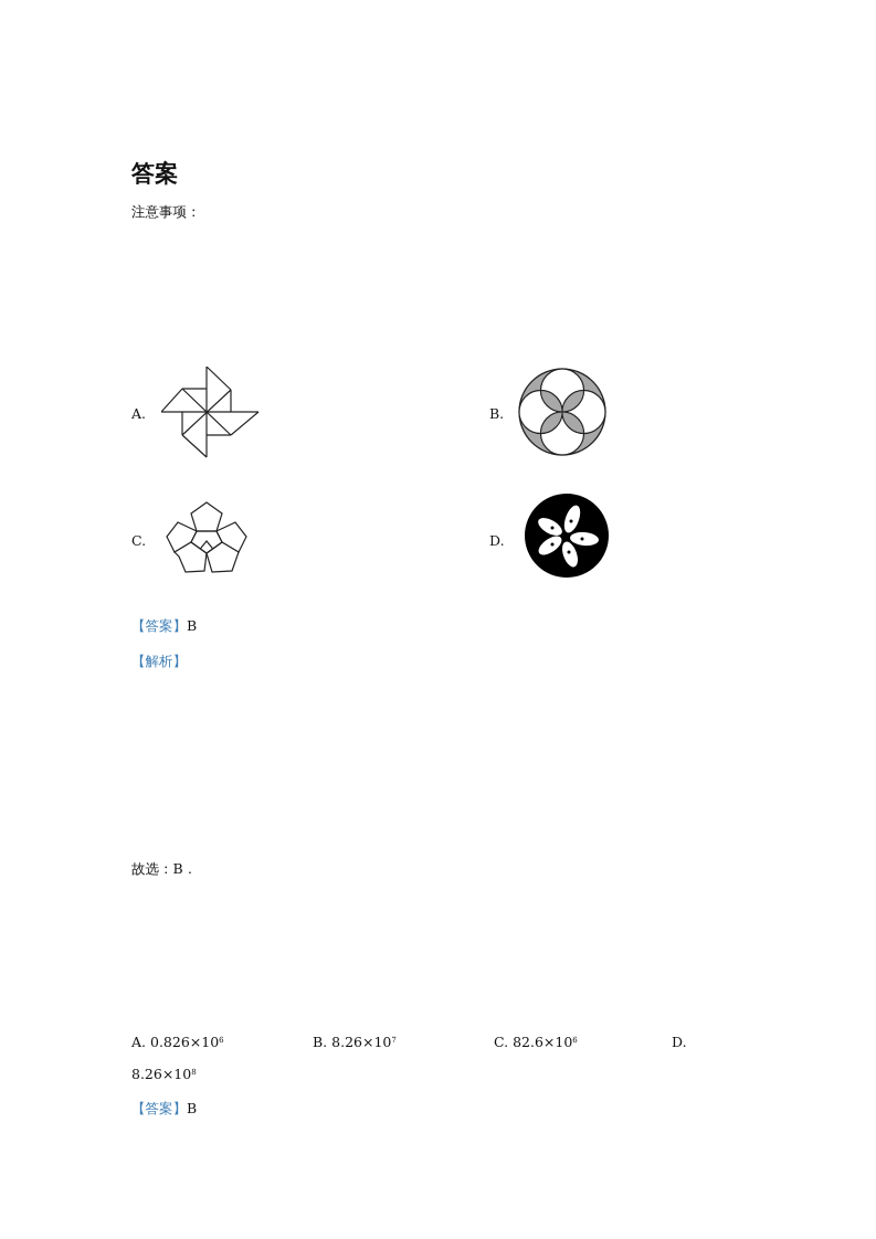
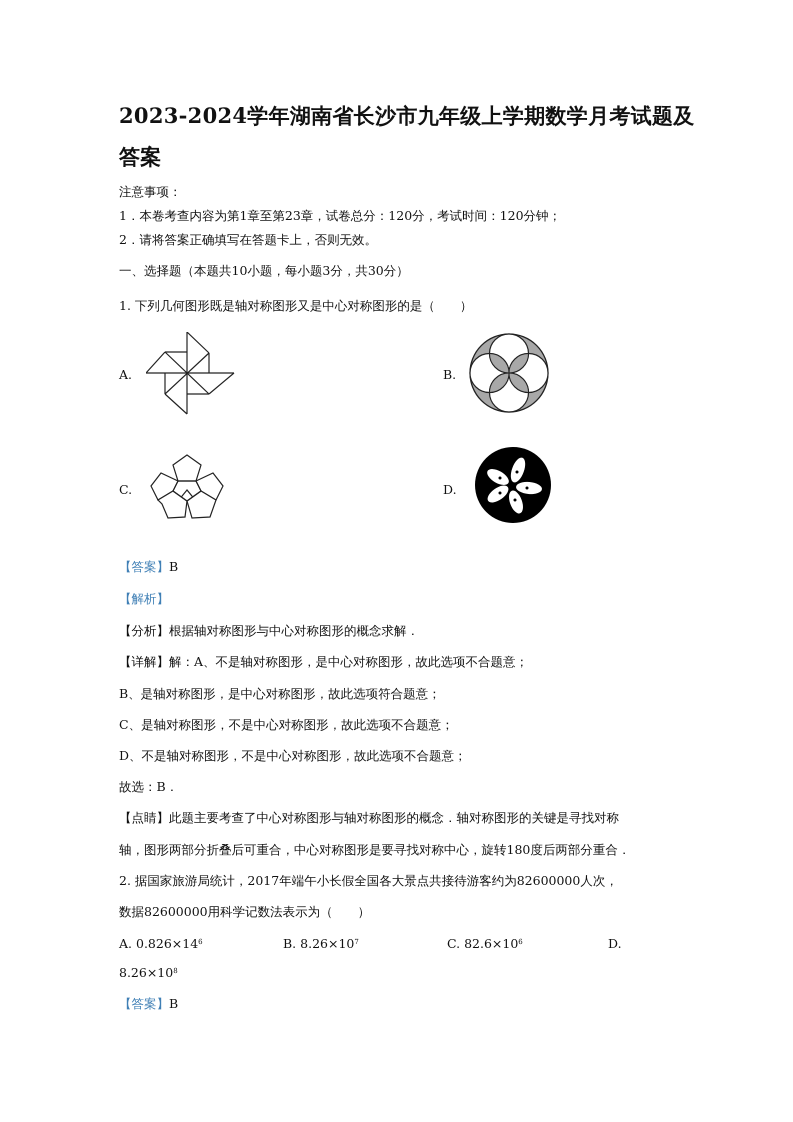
+ 2023-2024学年湖南省长沙市九年级上学期数学月考试题及
  答案
  注意事项：
+ 1．本卷考查内容为第1章至第23章，试卷总分：120分，考试时间：120分钟；
+ 2．请将答案正确填写在答题卡上，否则无效。
+ 一、选择题（本题共10小题，每小题3分，共30分）
+ 1. 下列几何图形既是轴对称图形又是中心对称图形的是（ ）
  A.
  B.
  C.
  D.
  【答案】B
  【解析】
+ 【分析】根据轴对称图形与中心对称图形的概念求解．
+ 【详解】解：A、不是轴对称图形，是中心对称图形，故此选项不合题意；
+ B、是轴对称图形，是中心对称图形，故此选项符合题意；
+ C、是轴对称图形，不是中心对称图形，故此选项不合题意；
+ D、不是轴对称图形，不是中心对称图形，故此选项不合题意；
  故选：B．
+ 【点睛】此题主要考查了中心对称图形与轴对称图形的概念．轴对称图形的关键是寻找对称
+ 轴，图形两部分折叠后可重合，中心对称图形是要寻找对称中心，旋转180度后两部分重合．
+ 2. 据国家旅游局统计，2017年端午小长假全国各大景点共接待游客约为82600000人次，
+ 数据82600000用科学记数法表示为（ ）
- A. 0.826×106
+ A. 0.826×146
  B. 8.26×107
  C. 82.6×106
  D.
  8.26×108
  【答案】B
